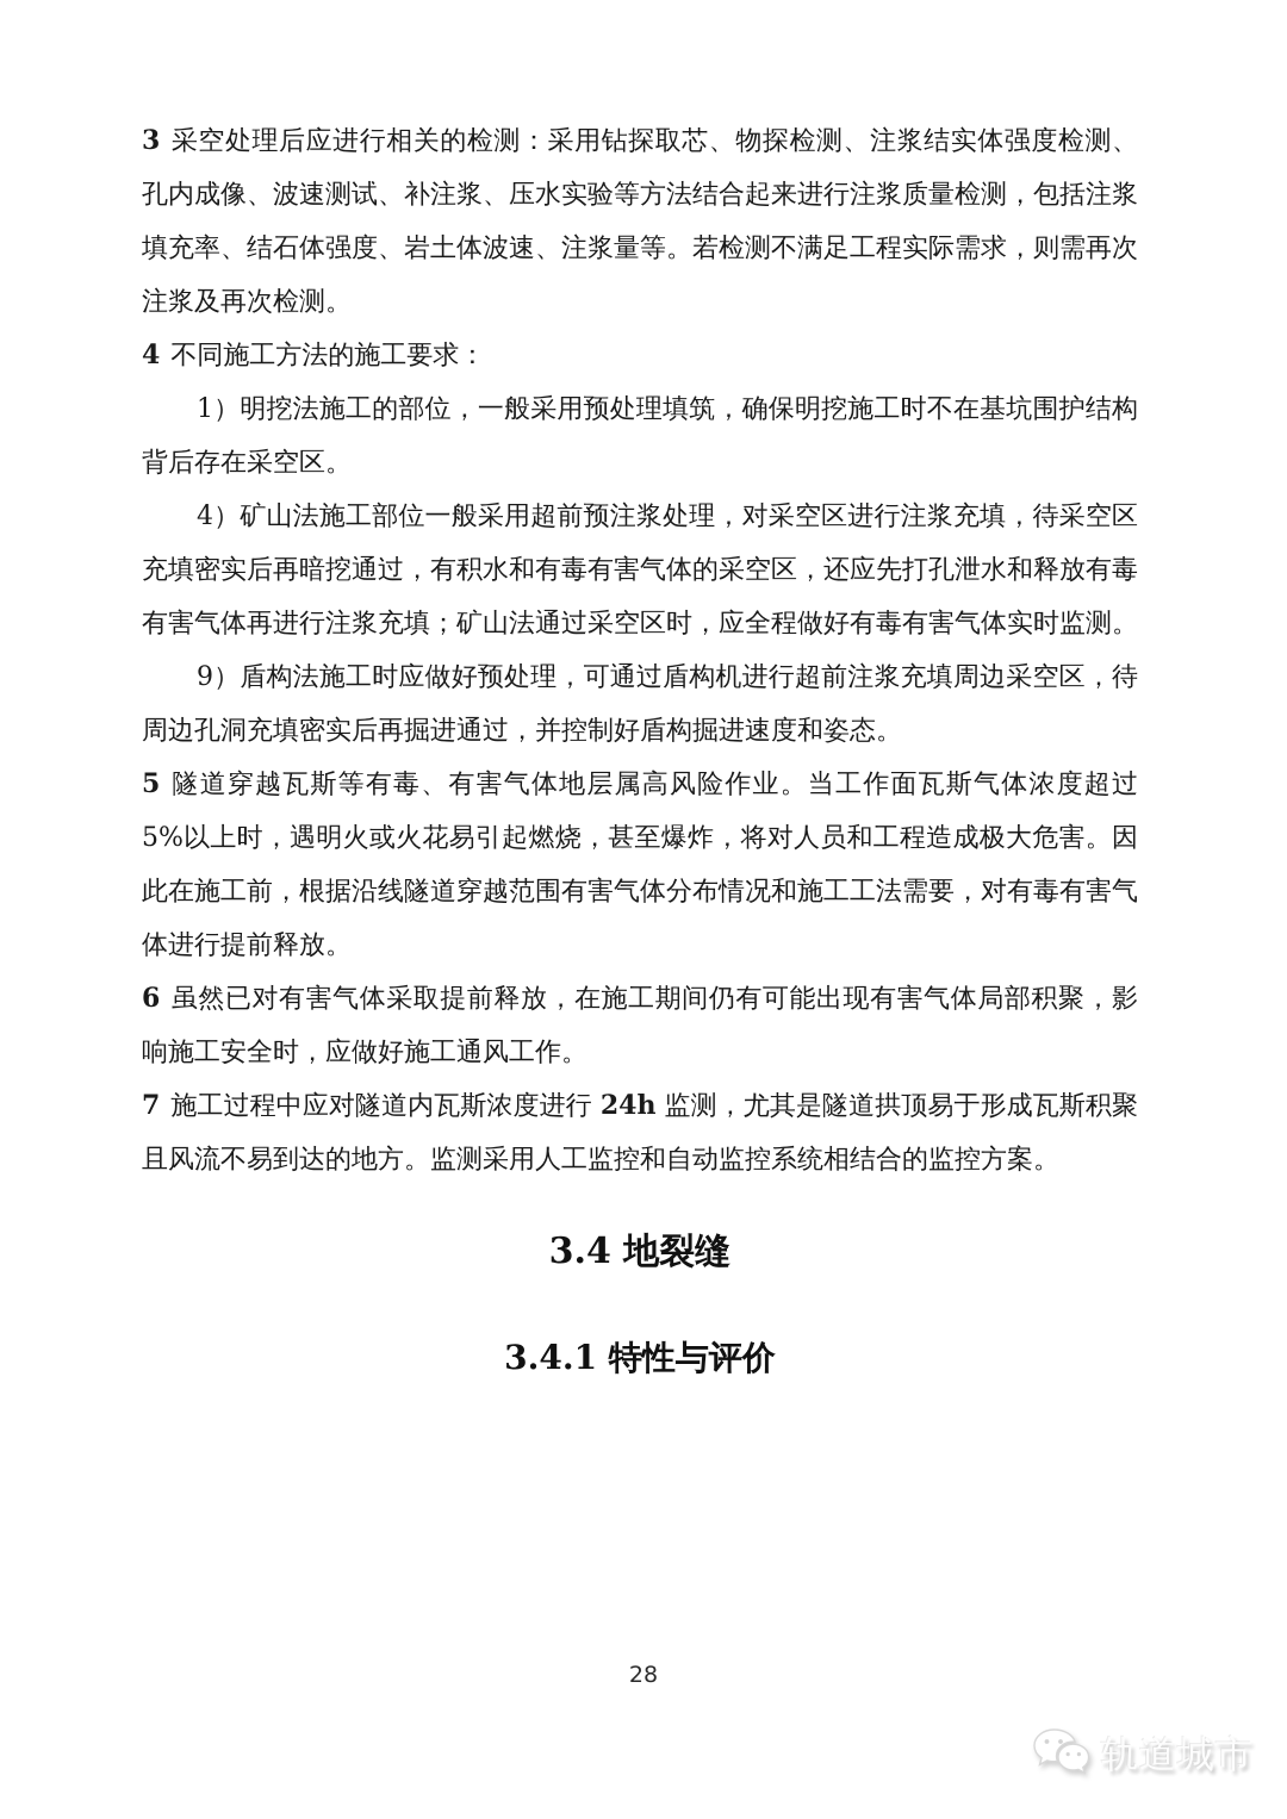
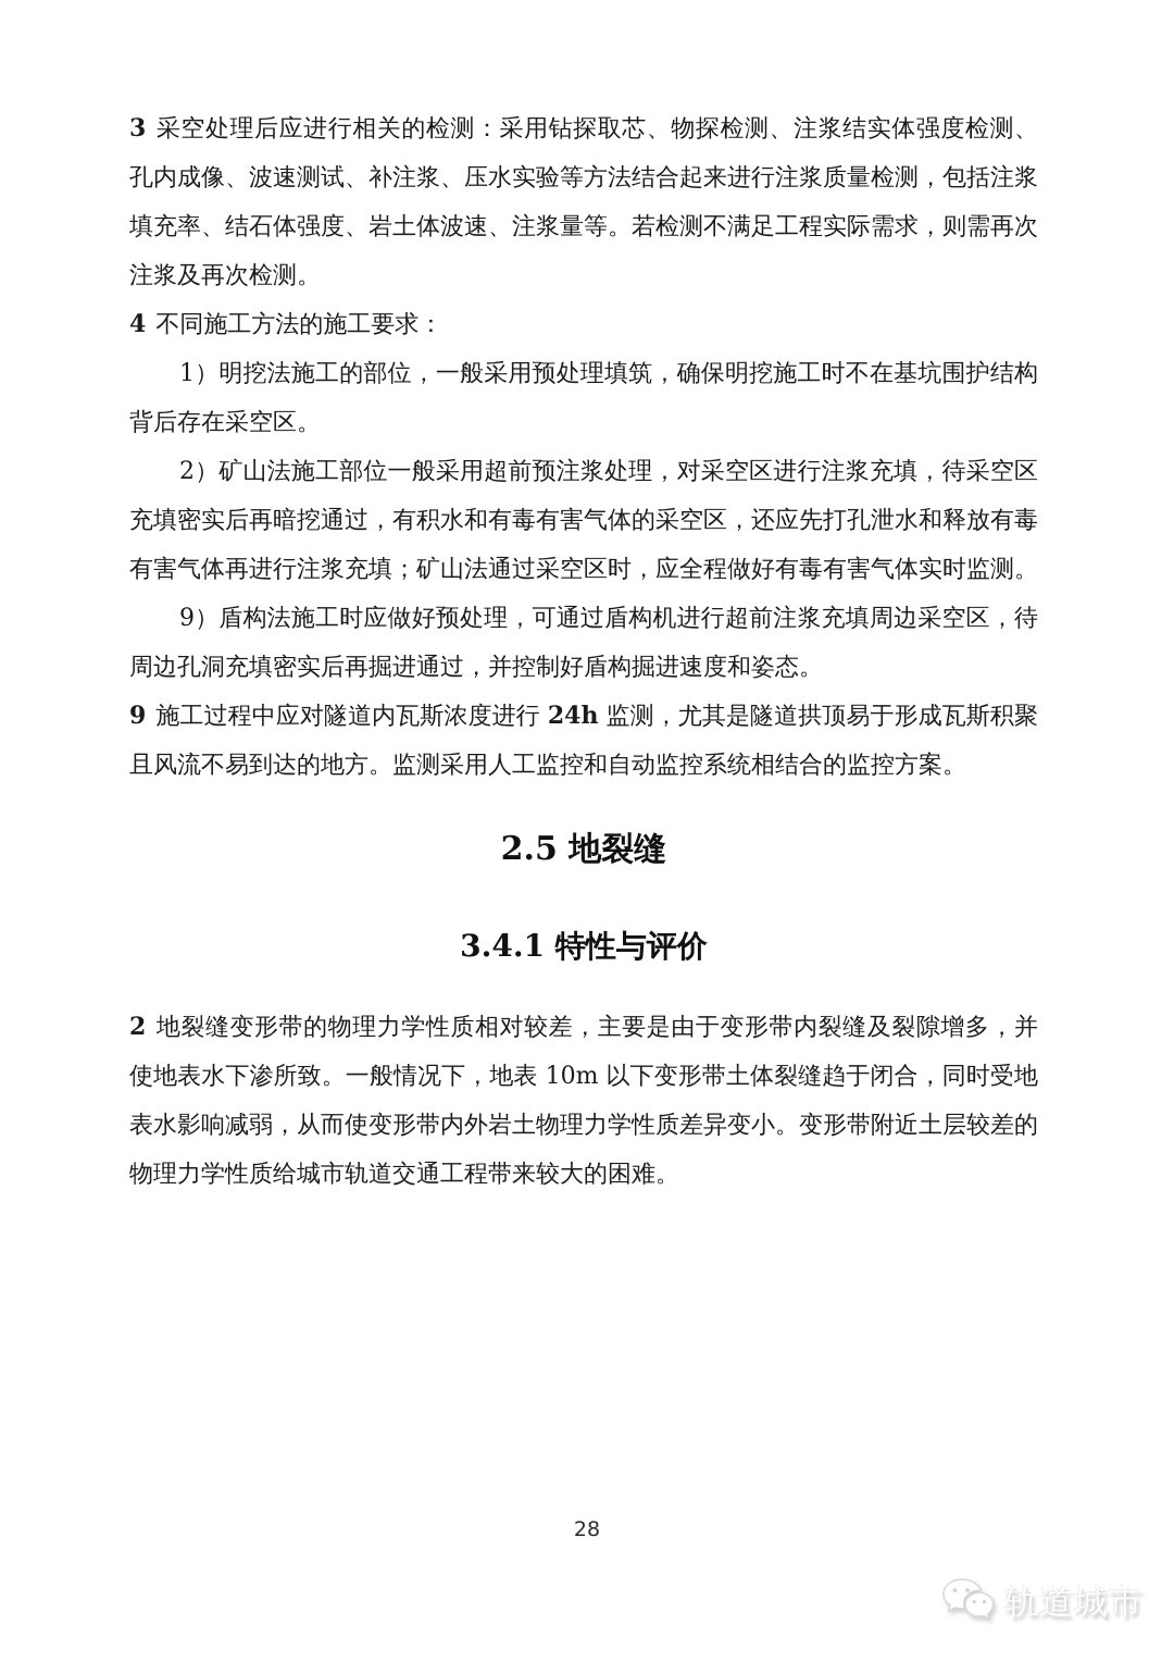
  3 采空处理后应进行相关的检测：采用钻探取芯、物探检测、注浆结实体强度检测、孔内成像、波速测试、补注浆、压水实验等方法结合起来进行注浆质量检测，包括注浆填充率、结石体强度、岩土体波速、注浆量等。若检测不满足工程实际需求，则需再次注浆及再次检测。
  4 不同施工方法的施工要求：
  1）明挖法施工的部位，一般采用预处理填筑，确保明挖施工时不在基坑围护结构背后存在采空区。
- 4）矿山法施工部位一般采用超前预注浆处理，对采空区进行注浆充填，待采空区充填密实后再暗挖通过，有积水和有毒有害气体的采空区，还应先打孔泄水和释放有毒有害气体再进行注浆充填；矿山法通过采空区时，应全程做好有毒有害气体实时监测。
+ 2）矿山法施工部位一般采用超前预注浆处理，对采空区进行注浆充填，待采空区充填密实后再暗挖通过，有积水和有毒有害气体的采空区，还应先打孔泄水和释放有毒有害气体再进行注浆充填；矿山法通过采空区时，应全程做好有毒有害气体实时监测。
  9）盾构法施工时应做好预处理，可通过盾构机进行超前注浆充填周边采空区，待周边孔洞充填密实后再掘进通过，并控制好盾构掘进速度和姿态。
- 5 隧道穿越瓦斯等有毒、有害气体地层属高风险作业。当工作面瓦斯气体浓度超过 5%以上时，遇明火或火花易引起燃烧，甚至爆炸，将对人员和工程造成极大危害。因此在施工前，根据沿线隧道穿越范围有害气体分布情况和施工工法需要，对有毒有害气体进行提前释放。
- 6 虽然已对有害气体采取提前释放，在施工期间仍有可能出现有害气体局部积聚，影响施工安全时，应做好施工通风工作。
- 7 施工过程中应对隧道内瓦斯浓度进行 24h 监测，尤其是隧道拱顶易于形成瓦斯积聚且风流不易到达的地方。监测采用人工监控和自动监控系统相结合的监控方案。
+ 9 施工过程中应对隧道内瓦斯浓度进行 24h 监测，尤其是隧道拱顶易于形成瓦斯积聚且风流不易到达的地方。监测采用人工监控和自动监控系统相结合的监控方案。
- 3.4 地裂缝
+ 2.5 地裂缝
  3.4.1 特性与评价
+ 2 地裂缝变形带的物理力学性质相对较差，主要是由于变形带内裂缝及裂隙增多，并使地表水下渗所致。一般情况下，地表 10m 以下变形带土体裂缝趋于闭合，同时受地表水影响减弱，从而使变形带内外岩土物理力学性质差异变小。变形带附近土层较差的物理力学性质给城市轨道交通工程带来较大的困难。
  28
  轨道城市
